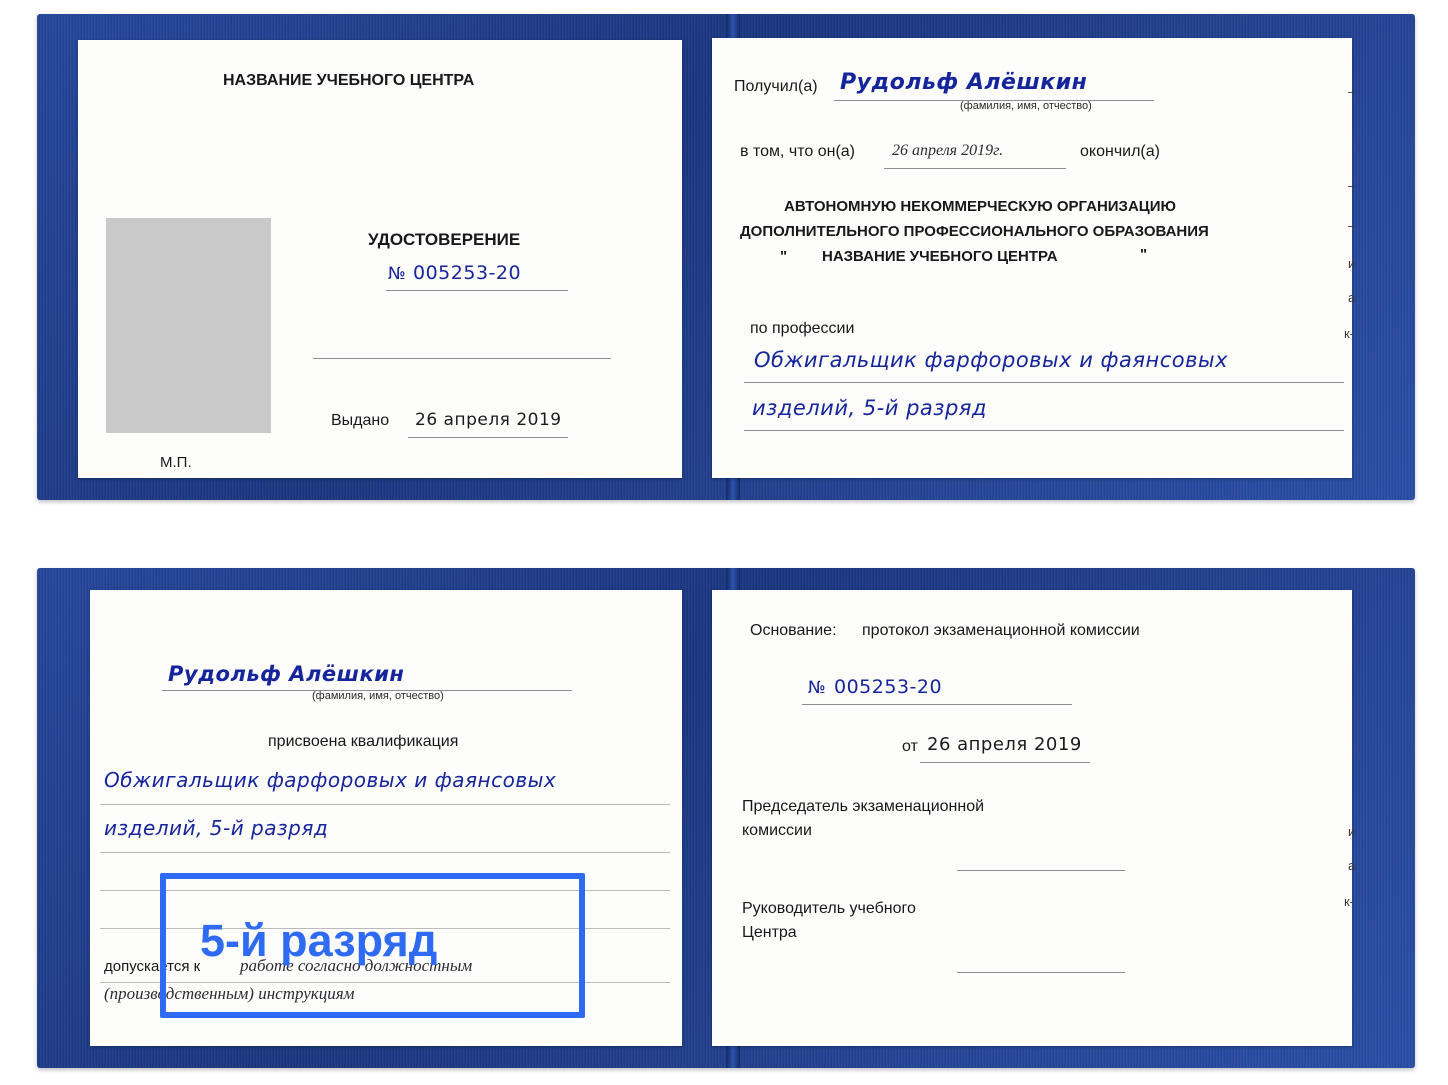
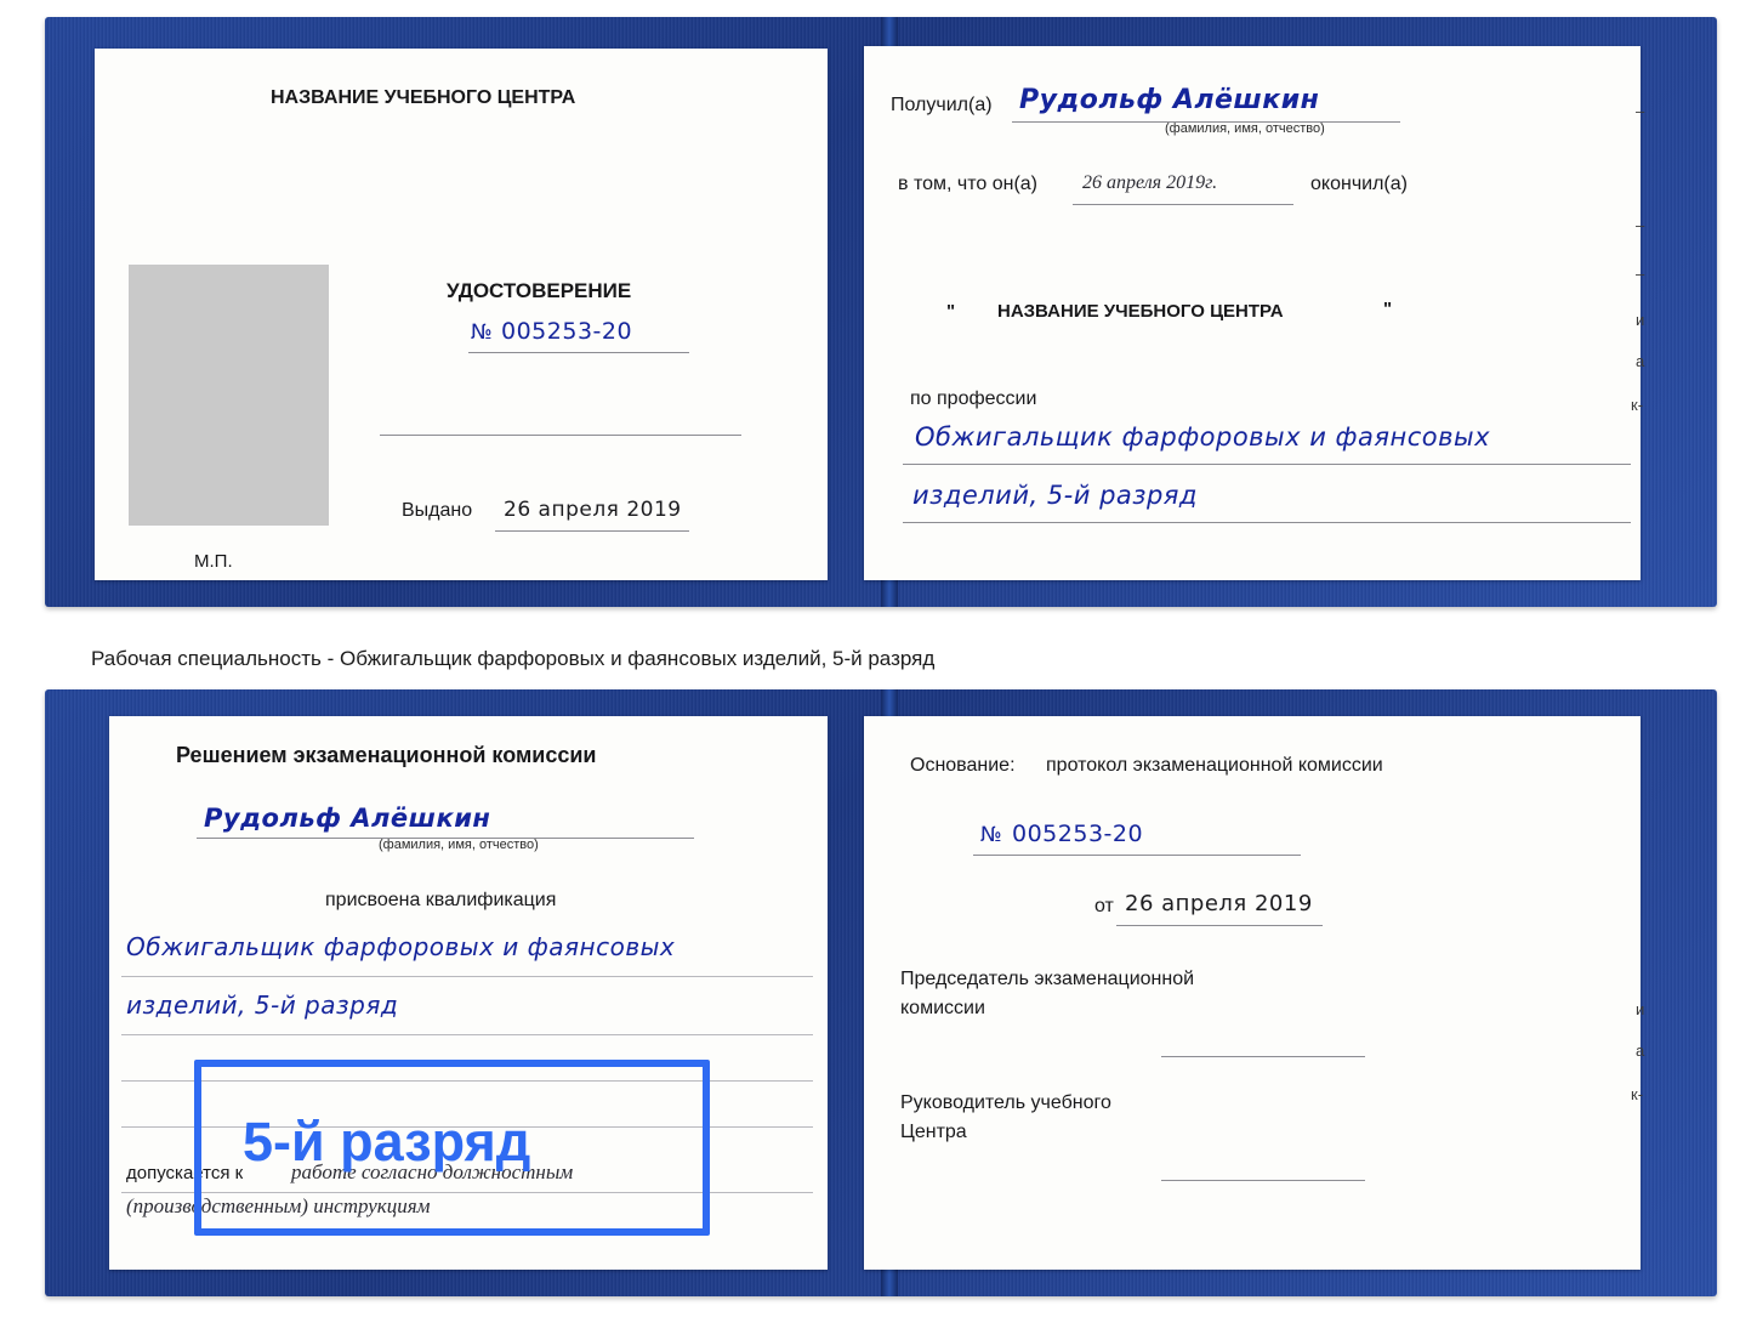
  НАЗВАНИЕ УЧЕБНОГО ЦЕНТРА
  УДОСТОВЕРЕНИЕ
  №
  005253-20
  Выдано
  26 апреля 2019
  М.П.
  Получил(а)
  Рудольф Алёшкин
  (фамилия, имя, отчество)
  в том, что он(а)
  26 апреля 2019г.
  окончил(а)
- АВТОНОМНУЮ НЕКОММЕРЧЕСКУЮ ОРГАНИЗАЦИЮ
- ДОПОЛНИТЕЛЬНОГО ПРОФЕССИОНАЛЬНОГО ОБРАЗОВАНИЯ
  "
  НАЗВАНИЕ УЧЕБНОГО ЦЕНТРА
  "
  по профессии
  Обжигальщик фарфоровых и фаянсовых
  изделий, 5-й разряд
  –
  –
  –
  и
  а
  к-
+ Рабочая специальность - Обжигальщик фарфоровых и фаянсовых изделий, 5-й разряд
+ Решением экзаменационной комиссии
  Рудольф Алёшкин
  (фамилия, имя, отчество)
  присвоена квалификация
  Обжигальщик фарфоровых и фаянсовых
  изделий, 5-й разряд
  допускается к
  работе согласно должностным
  (производственным) инструкциям
  5-й разряд
  Основание:
  протокол экзаменационной комиссии
  №
  005253-20
  от
  26 апреля 2019
  Председатель экзаменационной
  комиссии
  Руководитель учебного
  Центра
  и
  а
  к-
